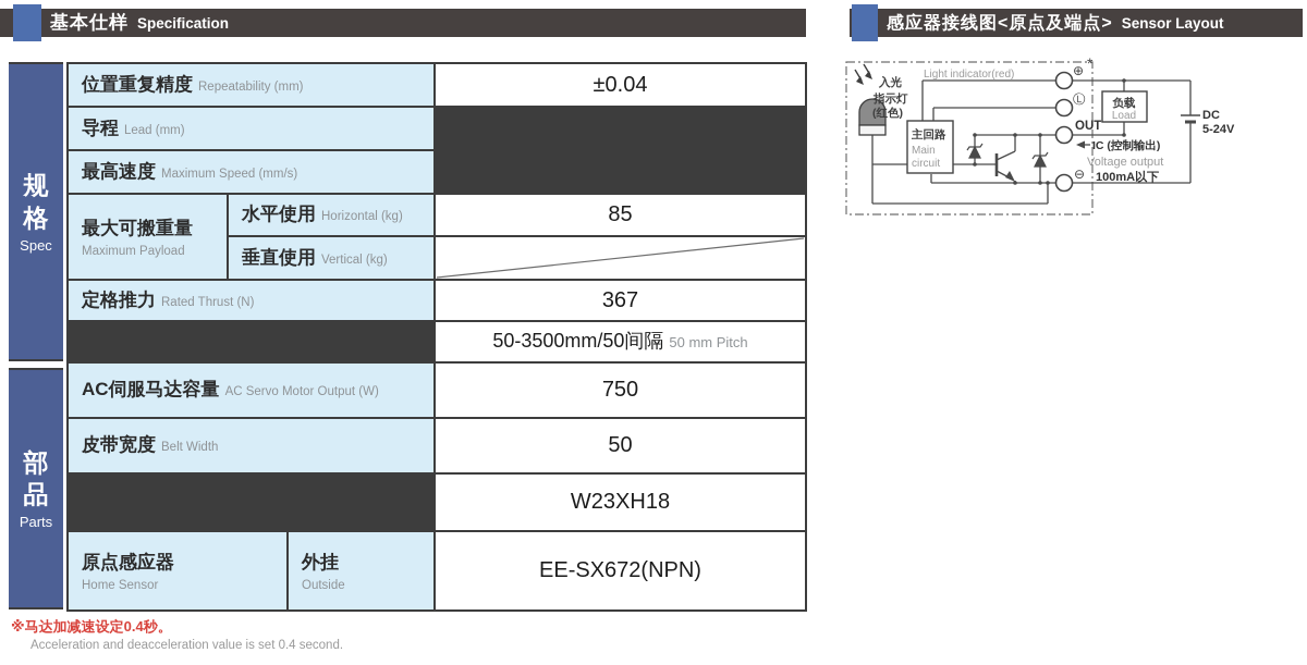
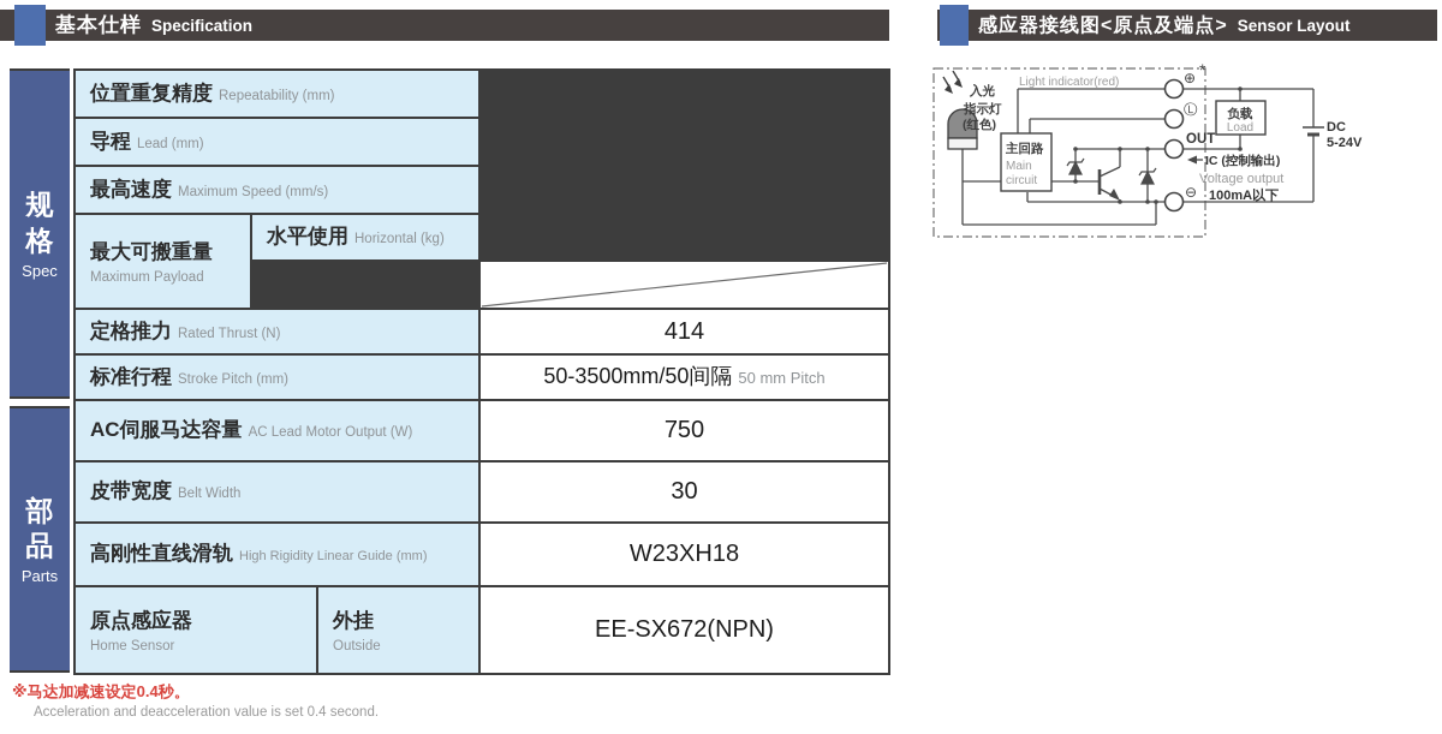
  基本仕样
  Specification
  感应器接线图<原点及端点>
  Sensor Layout
  规
  格
  Spec
  部
  品
  Parts
  位置重复精度 Repeatability (mm)
- ±0.04
  导程 Lead (mm)
  最高速度 Maximum Speed (mm/s)
  最大可搬重量
  Maximum Payload
  水平使用 Horizontal (kg)
- 85
- 垂直使用 Vertical (kg)
  定格推力 Rated Thrust (N)
- 367
+ 414
+ 标准行程 Stroke Pitch (mm)
  50-3500mm/50间隔
  50 mm Pitch
- AC伺服马达容量 AC Servo Motor Output (W)
+ AC伺服马达容量 AC Lead Motor Output (W)
  750
  皮带宽度 Belt Width
- 50
+ 30
+ 高刚性直线滑轨 High Rigidity Linear Guide (mm)
  W23XH18
  原点感应器
  Home Sensor
  外挂
  Outside
  EE-SX672(NPN)
  ※马达加减速设定0.4秒。
  Acceleration and deacceleration value is set 0.4 second.
  入光
  指示灯
  (红色)
  Light indicator(red)
  主回路
  Main
  circuit
  ⊕
  *
  Ⓛ
  OUT
  ⊖
  负载
  Load
  DC
  5-24V
  IC (控制输出)
  Voltage output
  100mA以下
